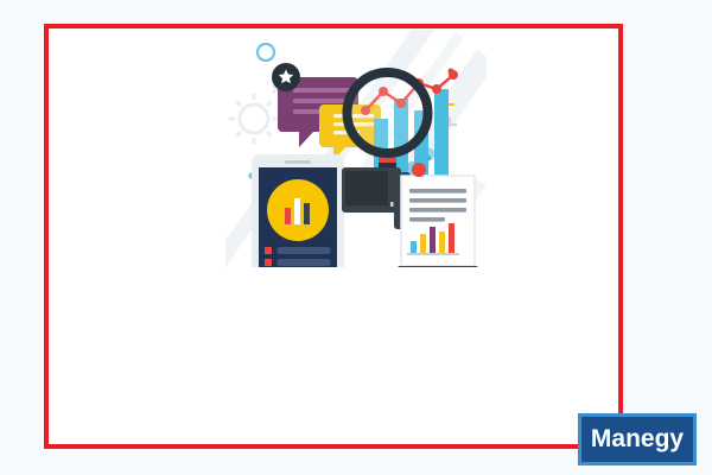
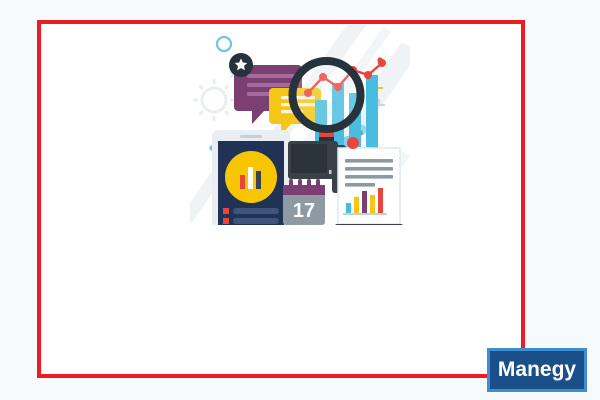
+ 17
  Manegy
